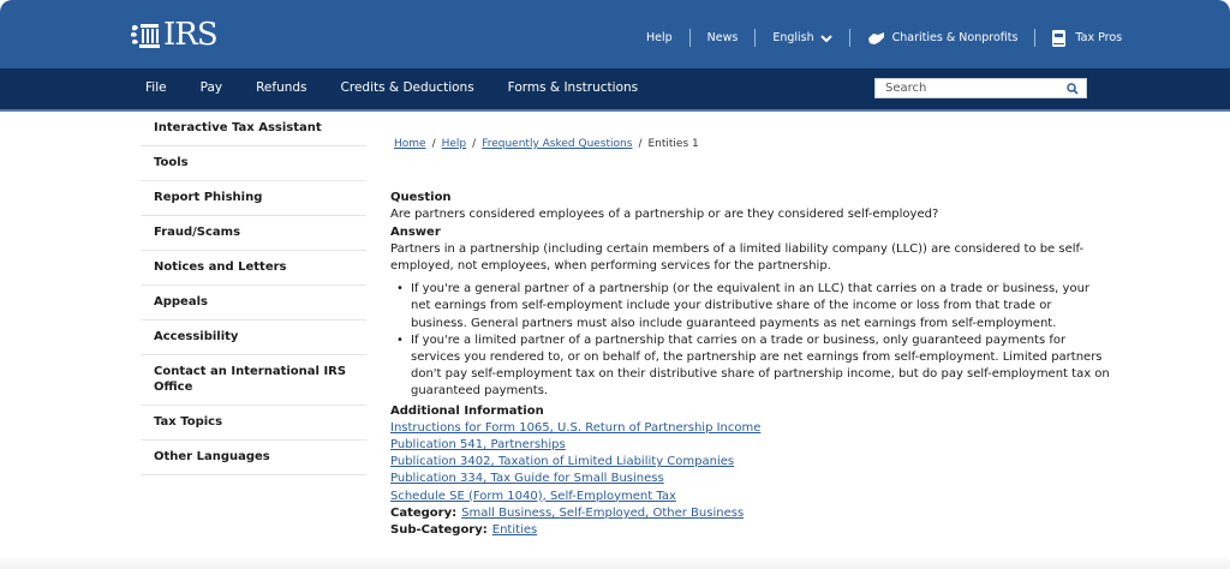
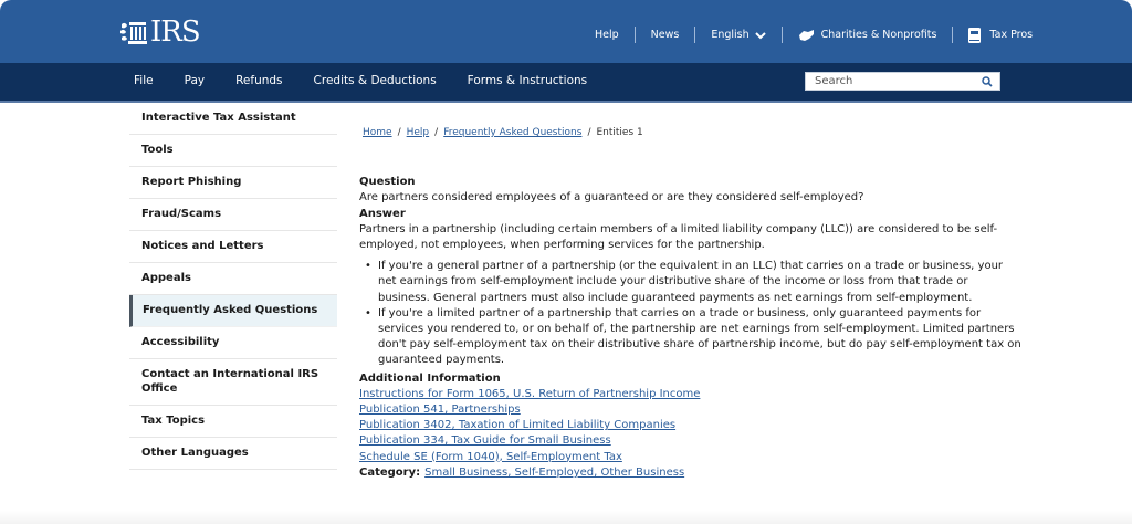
  IRS
  Help
  News
  English
  Charities & Nonprofits
  Tax Pros
  File
  Pay
  Refunds
  Credits & Deductions
  Forms & Instructions
  Search
  Interactive Tax Assistant
  Tools
  Report Phishing
  Fraud/Scams
  Notices and Letters
  Appeals
+ Frequently Asked Questions
  Accessibility
  Contact an International IRS Office
  Tax Topics
  Other Languages
  Home / Help / Frequently Asked Questions / Entities 1
  Question
- Are partners considered employees of a partnership or are they considered self-employed?
+ Are partners considered employees of a guaranteed or are they considered self-employed?
  Answer
  Partners in a partnership (including certain members of a limited liability company (LLC)) are considered to be self-employed, not employees, when performing services for the partnership.
  If you're a general partner of a partnership (or the equivalent in an LLC) that carries on a trade or business, your net earnings from self-employment include your distributive share of the income or loss from that trade or business. General partners must also include guaranteed payments as net earnings from self-employment.
  If you're a limited partner of a partnership that carries on a trade or business, only guaranteed payments for services you rendered to, or on behalf of, the partnership are net earnings from self-employment. Limited partners don't pay self-employment tax on their distributive share of partnership income, but do pay self-employment tax on guaranteed payments.
  Additional Information
  Instructions for Form 1065, U.S. Return of Partnership Income
  Publication 541, Partnerships
  Publication 3402, Taxation of Limited Liability Companies
  Publication 334, Tax Guide for Small Business
  Schedule SE (Form 1040), Self-Employment Tax
  Category: Small Business, Self-Employed, Other Business
- Sub-Category: Entities
